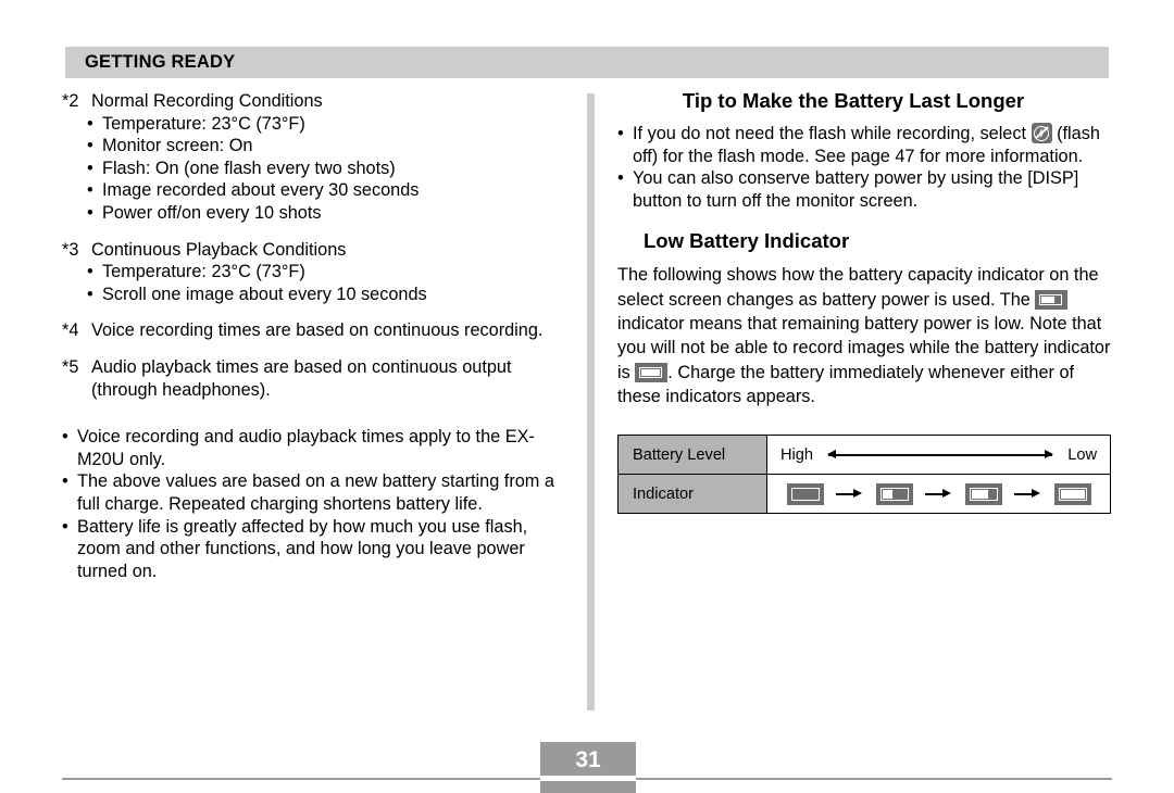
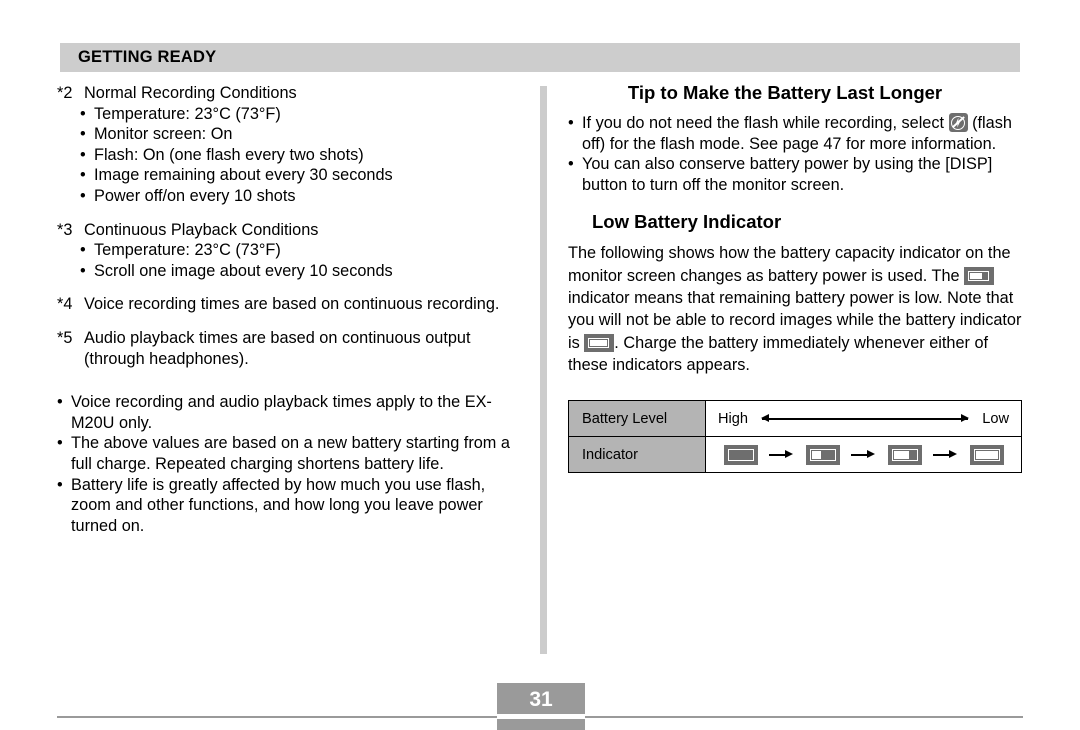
  GETTING READY
  *2
  Normal Recording Conditions
  •
  Temperature: 23°C (73°F)
  •
  Monitor screen: On
  •
  Flash: On (one flash every two shots)
  •
- Image recorded about every 30 seconds
+ Image remaining about every 30 seconds
  •
  Power off/on every 10 shots
  *3
  Continuous Playback Conditions
  •
  Temperature: 23°C (73°F)
  •
  Scroll one image about every 10 seconds
  *4
  Voice recording times are based on continuous recording.
  *5
  Audio playback times are based on continuous output (through headphones).
  •
  Voice recording and audio playback times apply to the EX-M20U only.
  •
  The above values are based on a new battery starting from a full charge. Repeated charging shortens battery life.
  •
  Battery life is greatly affected by how much you use flash, zoom and other functions, and how long you leave power turned on.
  Tip to Make the Battery Last Longer
  •
  If you do not need the flash while recording, select (flash off) for the flash mode. See page 47 for more information.
  •
  You can also conserve battery power by using the [DISP] button to turn off the monitor screen.
  Low Battery Indicator
- The following shows how the battery capacity indicator on the select screen changes as battery power is used. The indicator means that remaining battery power is low. Note that you will not be able to record images while the battery indicator is . Charge the battery immediately whenever either of these indicators appears.
+ The following shows how the battery capacity indicator on the monitor screen changes as battery power is used. The indicator means that remaining battery power is low. Note that you will not be able to record images while the battery indicator is . Charge the battery immediately whenever either of these indicators appears.
  Battery Level	High Low
  Indicator
  31
